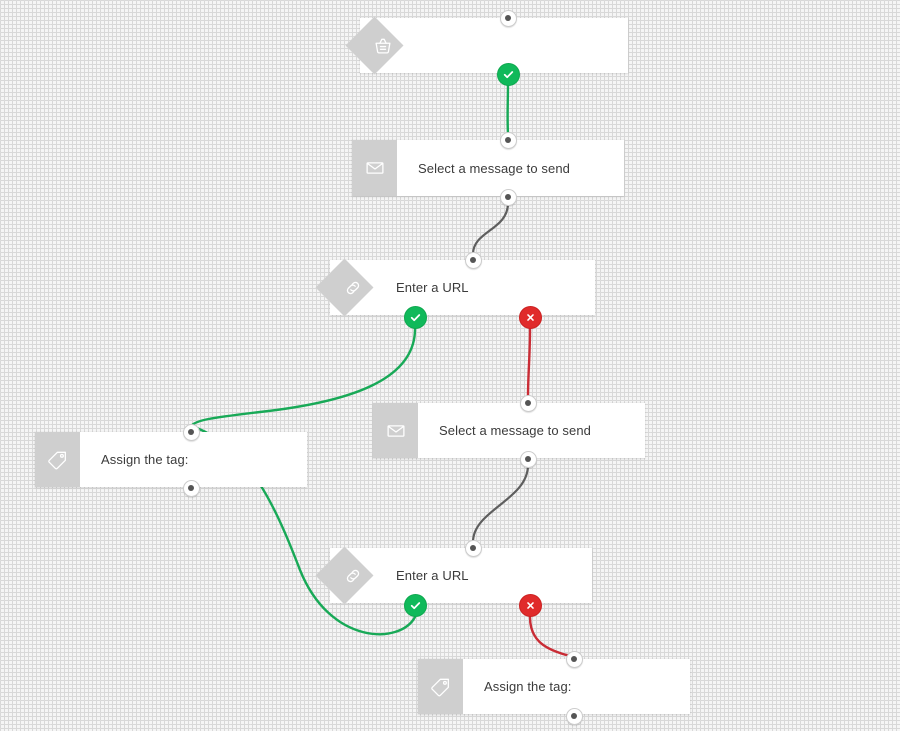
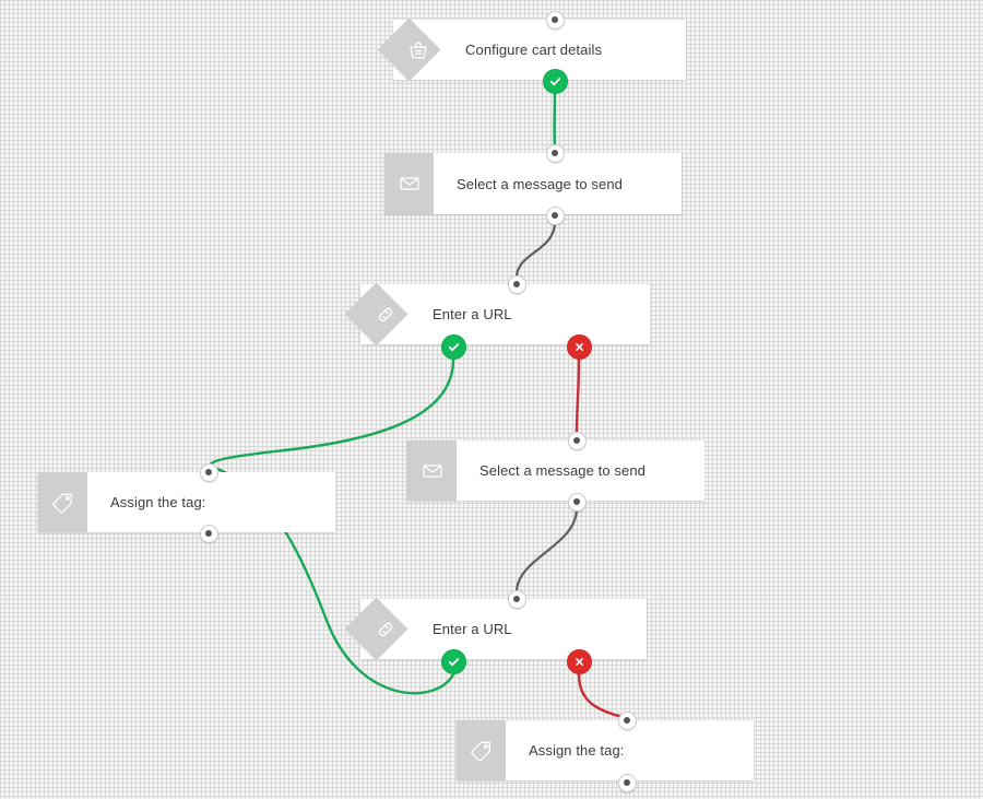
+ Configure cart details
  Select a message to send
  Enter a URL
  Assign the tag:
  Select a message to send
  Enter a URL
  Assign the tag:
